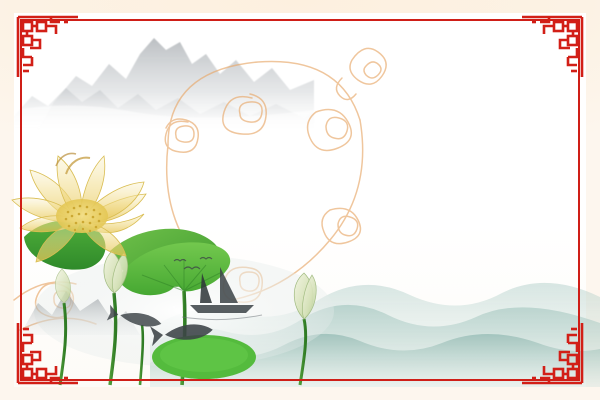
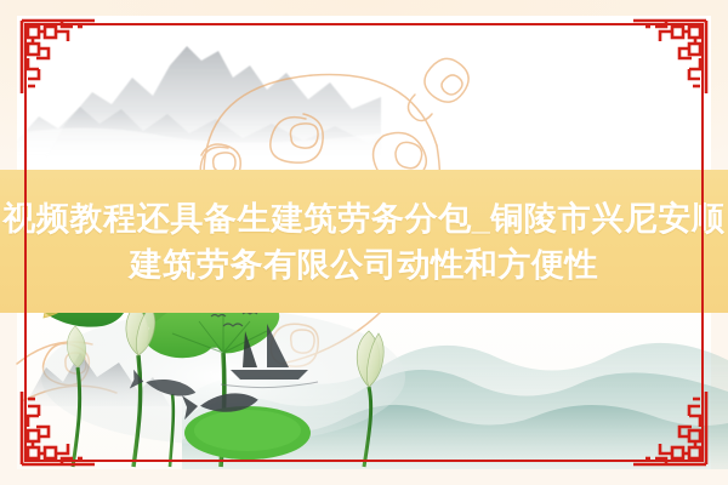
+ 视频教程还具备生建筑劳务分包_铜陵市兴尼安顺
+ 建筑劳务有限公司动性和方便性
